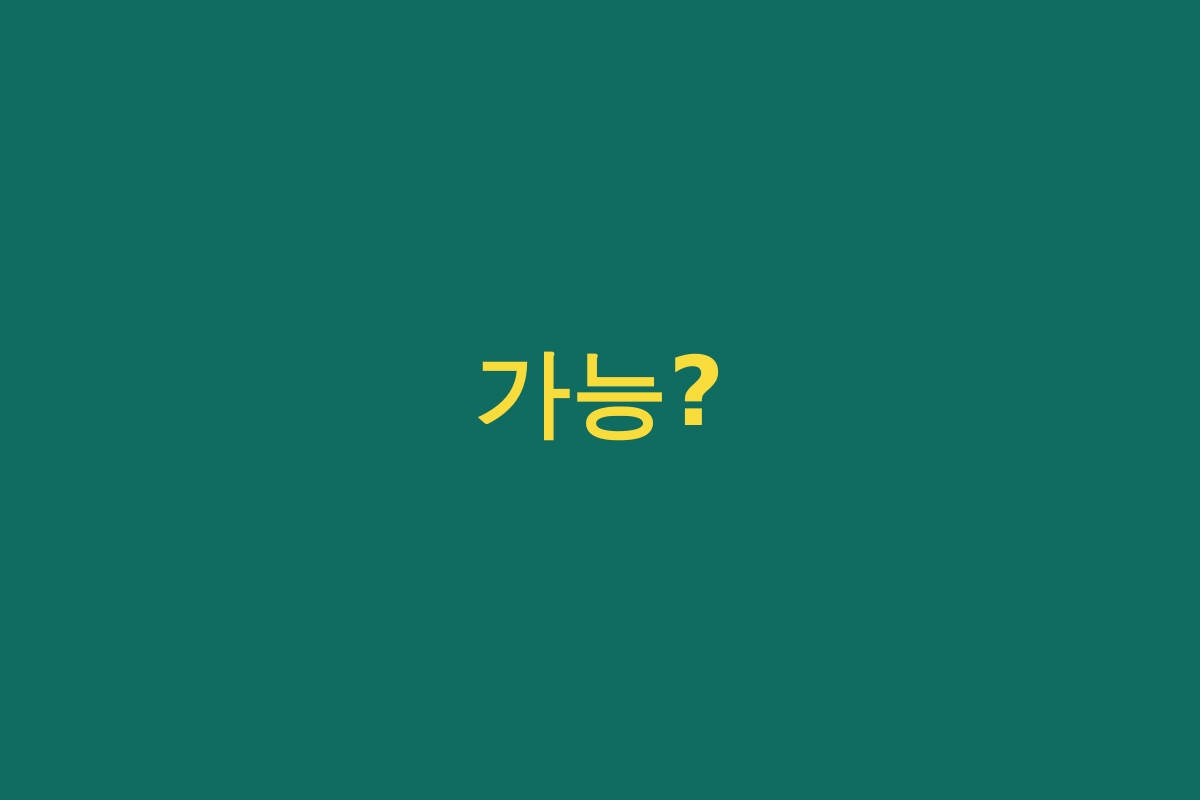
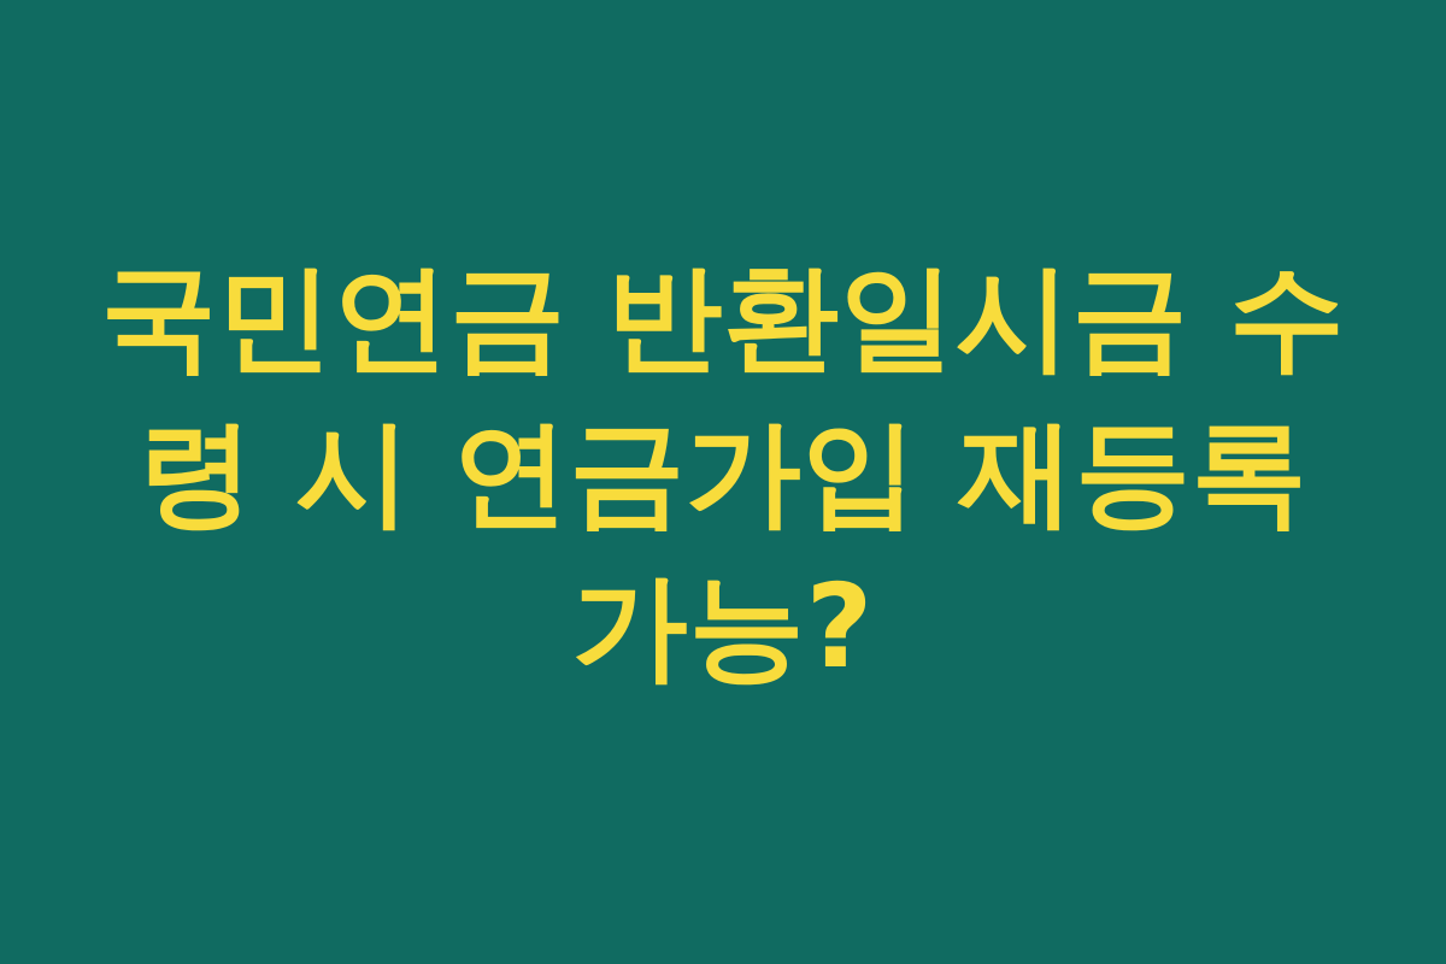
+ 국민연금 반환일시금 수
+ 령 시 연금가입 재등록
  가능?
